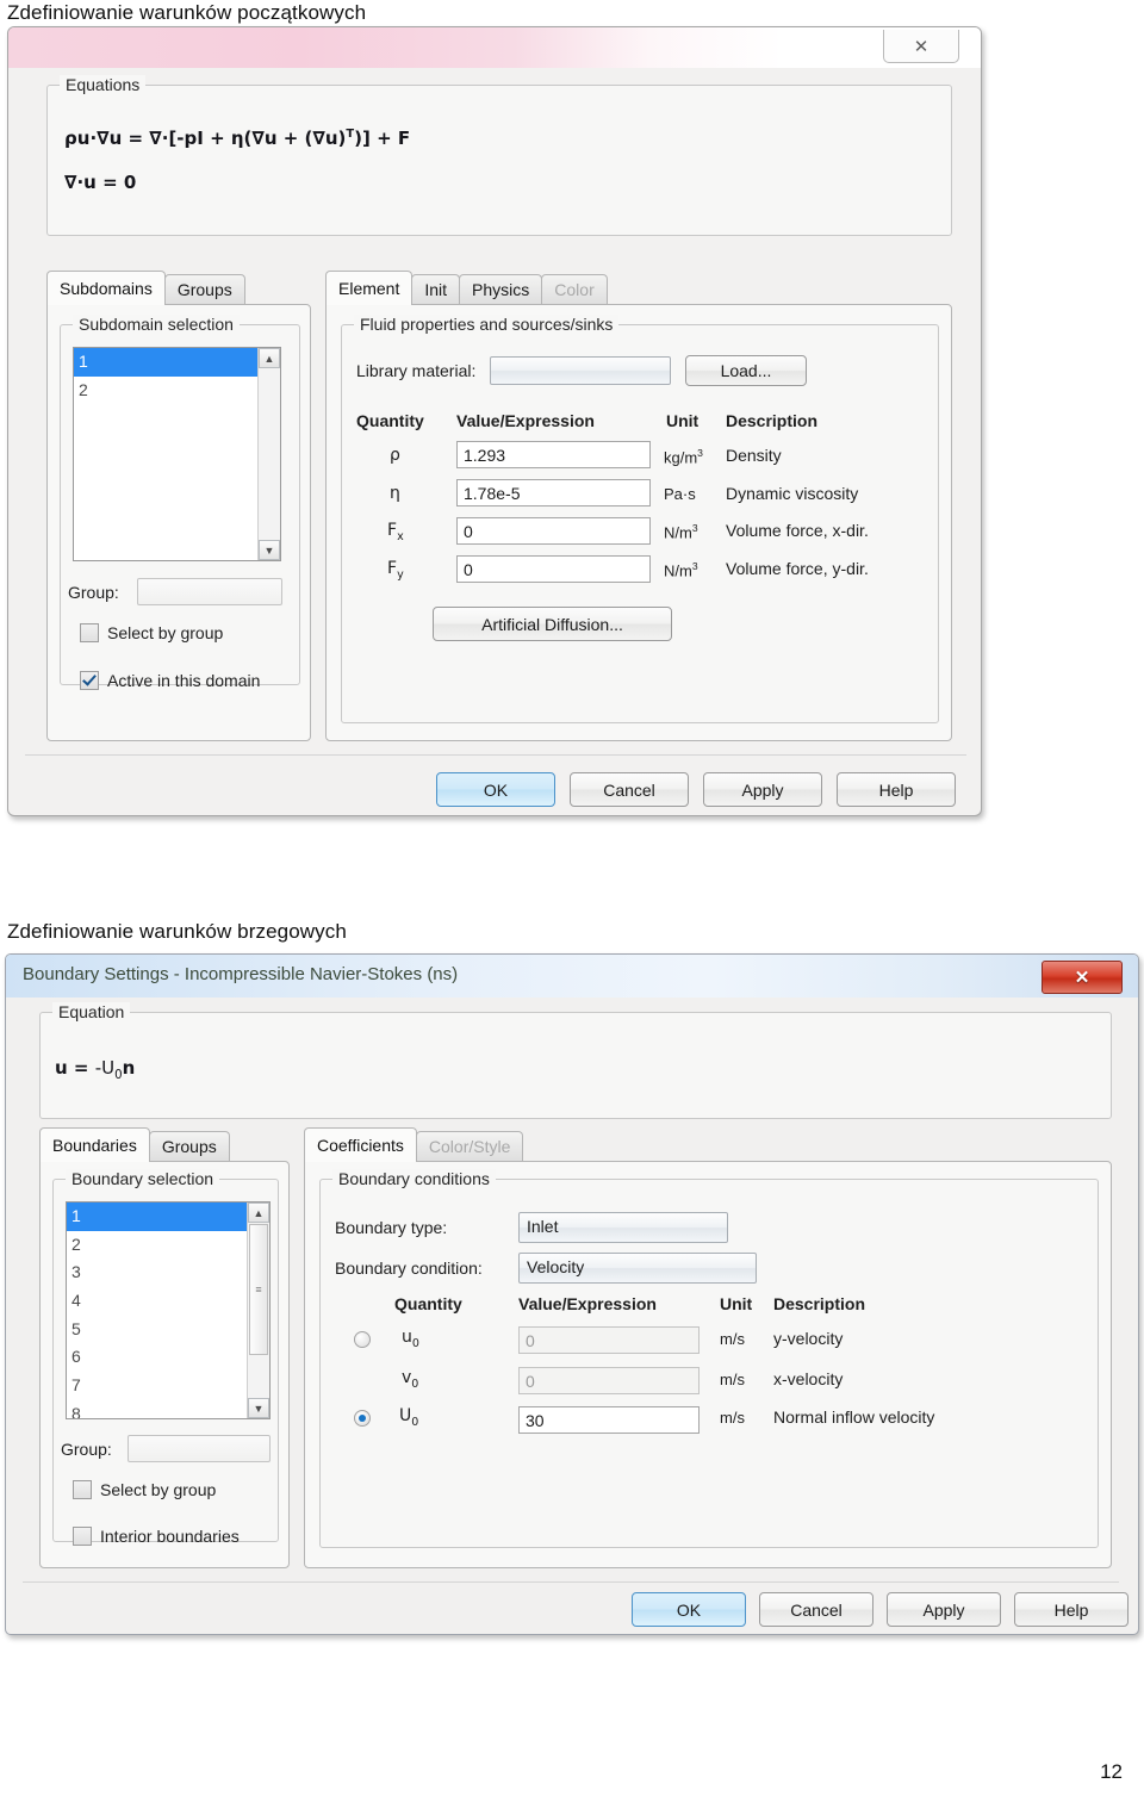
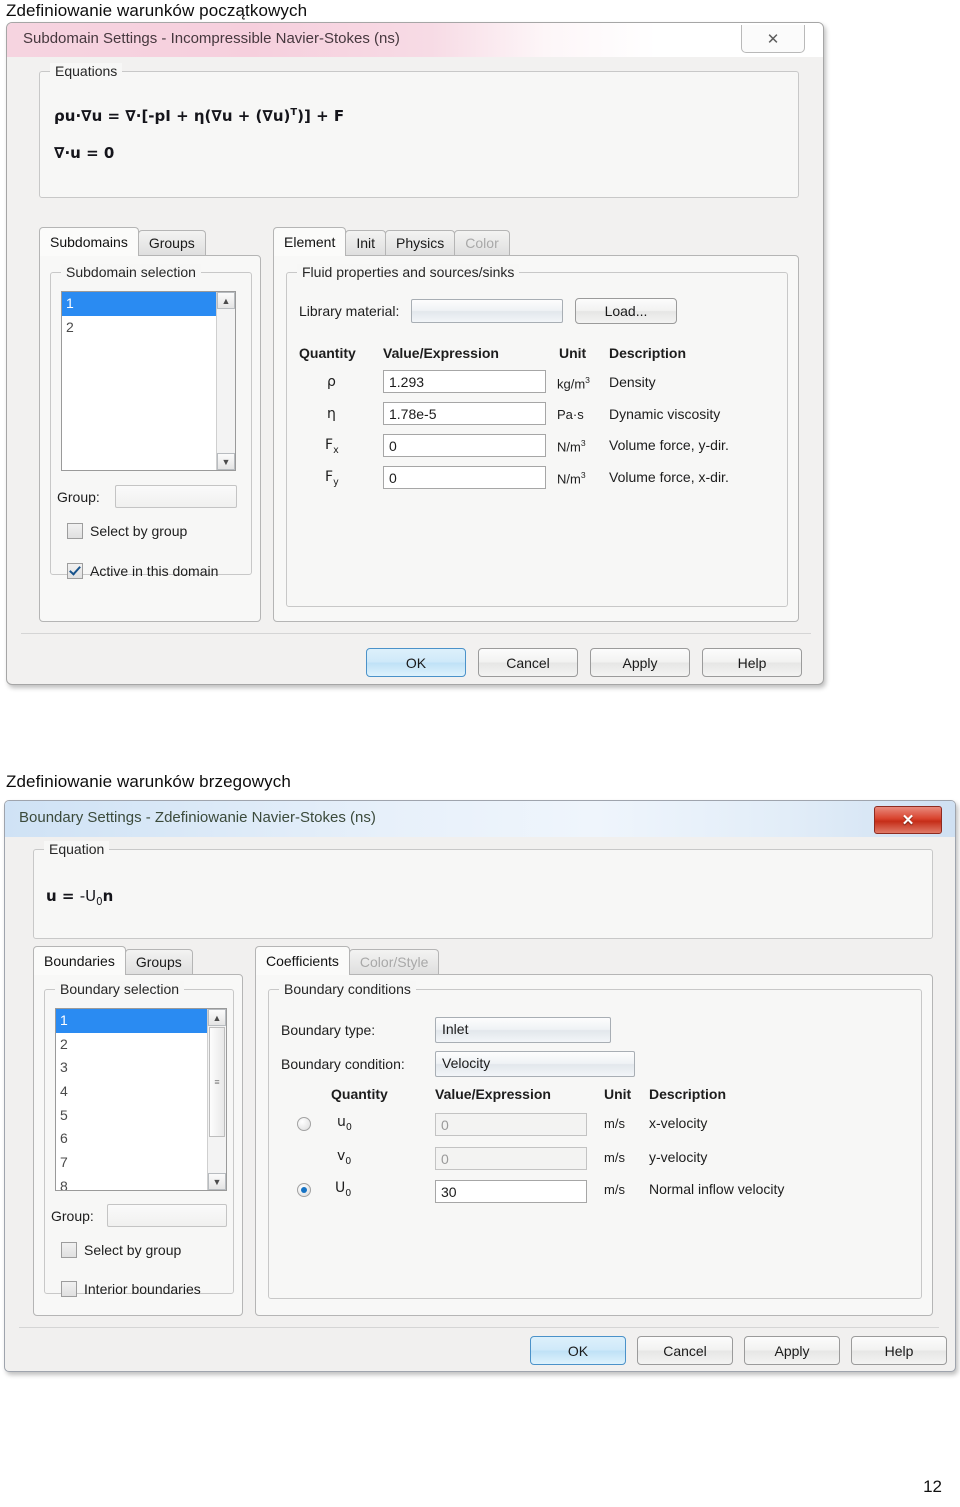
  Zdefiniowanie warunków początkowych
  Zdefiniowanie warunków brzegowych
  12
+ Subdomain Settings - Incompressible Navier-Stokes (ns)
  ✕
  Equations
  ρu·∇u = ∇·[-pI + η(∇u + (∇u)T)] + F
  ∇·u = 0
  Subdomains
  Groups
  Subdomain selection
  1
  2
  ▲
  ▼
  Group:
  Select by group
  Active in this domain
  Element
  Init
  Physics
  Color
  Fluid properties and sources/sinks
  Library material:
  Load...
  Quantity
  Value/Expression
  Unit
  Description
  ρ
  1.293
  kg/m3
  Density
  η
  1.78e-5
  Pa·s
  Dynamic viscosity
  Fx
  0
  N/m3
- Volume force, x-dir.
+ Volume force, y-dir.
  Fy
  0
  N/m3
- Volume force, y-dir.
+ Volume force, x-dir.
- Artificial Diffusion...
  OK
  Cancel
  Apply
  Help
- Boundary Settings - Incompressible Navier-Stokes (ns)
+ Boundary Settings - Zdefiniowanie Navier-Stokes (ns)
  ✕
  Equation
  u = -U0n
  Boundaries
  Groups
  Boundary selection
  1
  2
  3
  4
  5
  6
  7
  8
  ▲
  ≡
  ▼
  Group:
  Select by group
  Interior boundaries
  Coefficients
  Color/Style
  Boundary conditions
  Boundary type:
  Inlet
  Boundary condition:
  Velocity
  Quantity
  Value/Expression
  Unit
  Description
  u0
  0
  m/s
- y-velocity
+ x-velocity
  v0
  0
  m/s
- x-velocity
+ y-velocity
  U0
  30
  m/s
  Normal inflow velocity
  OK
  Cancel
  Apply
  Help
